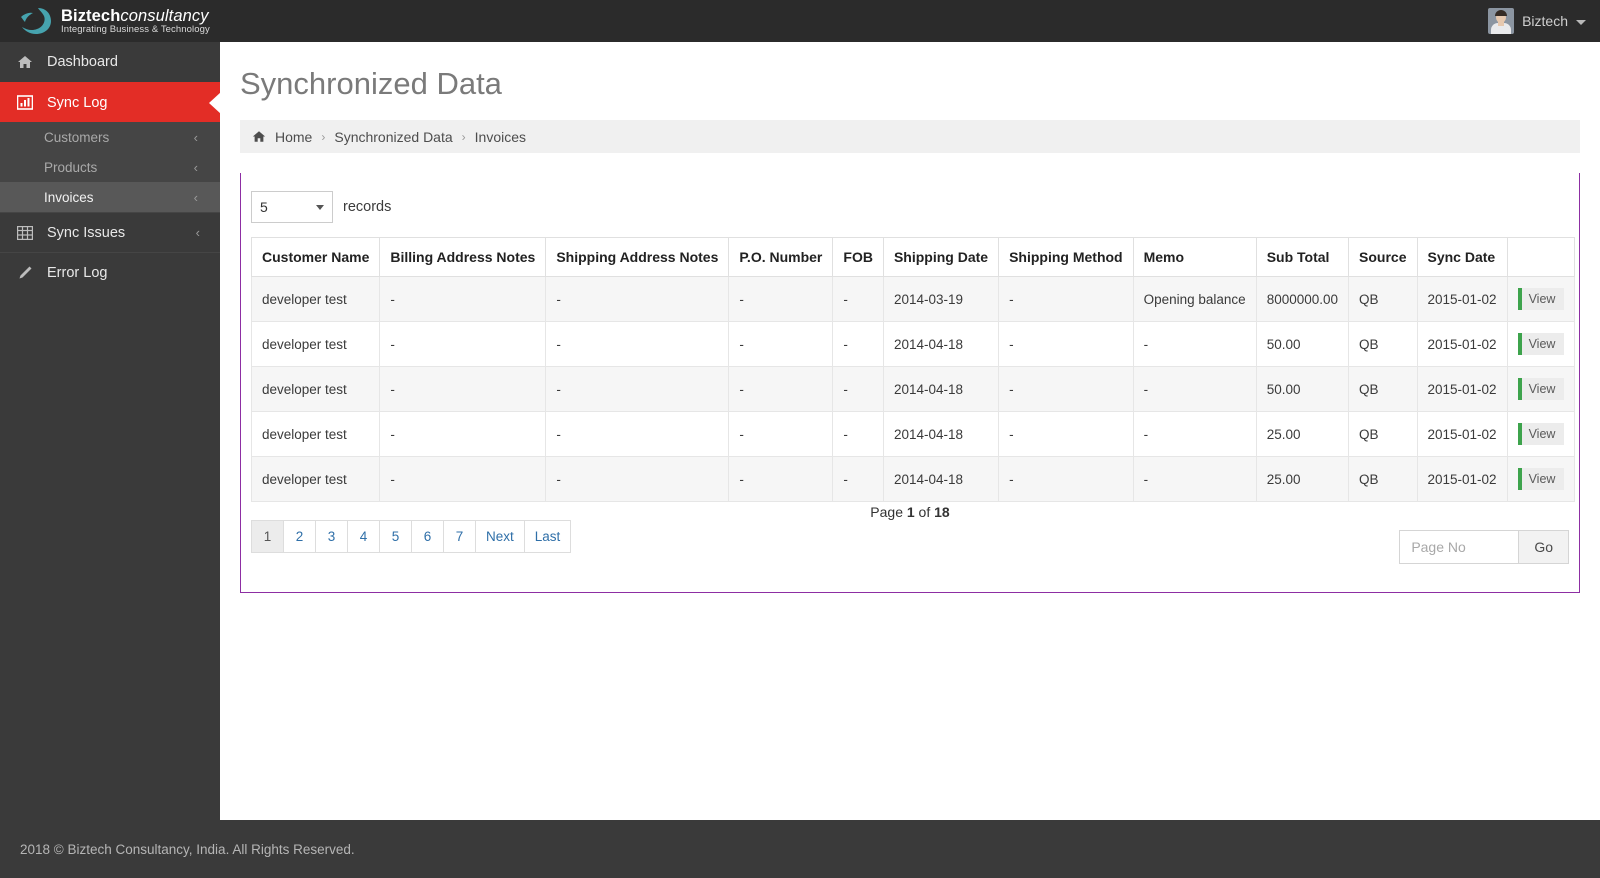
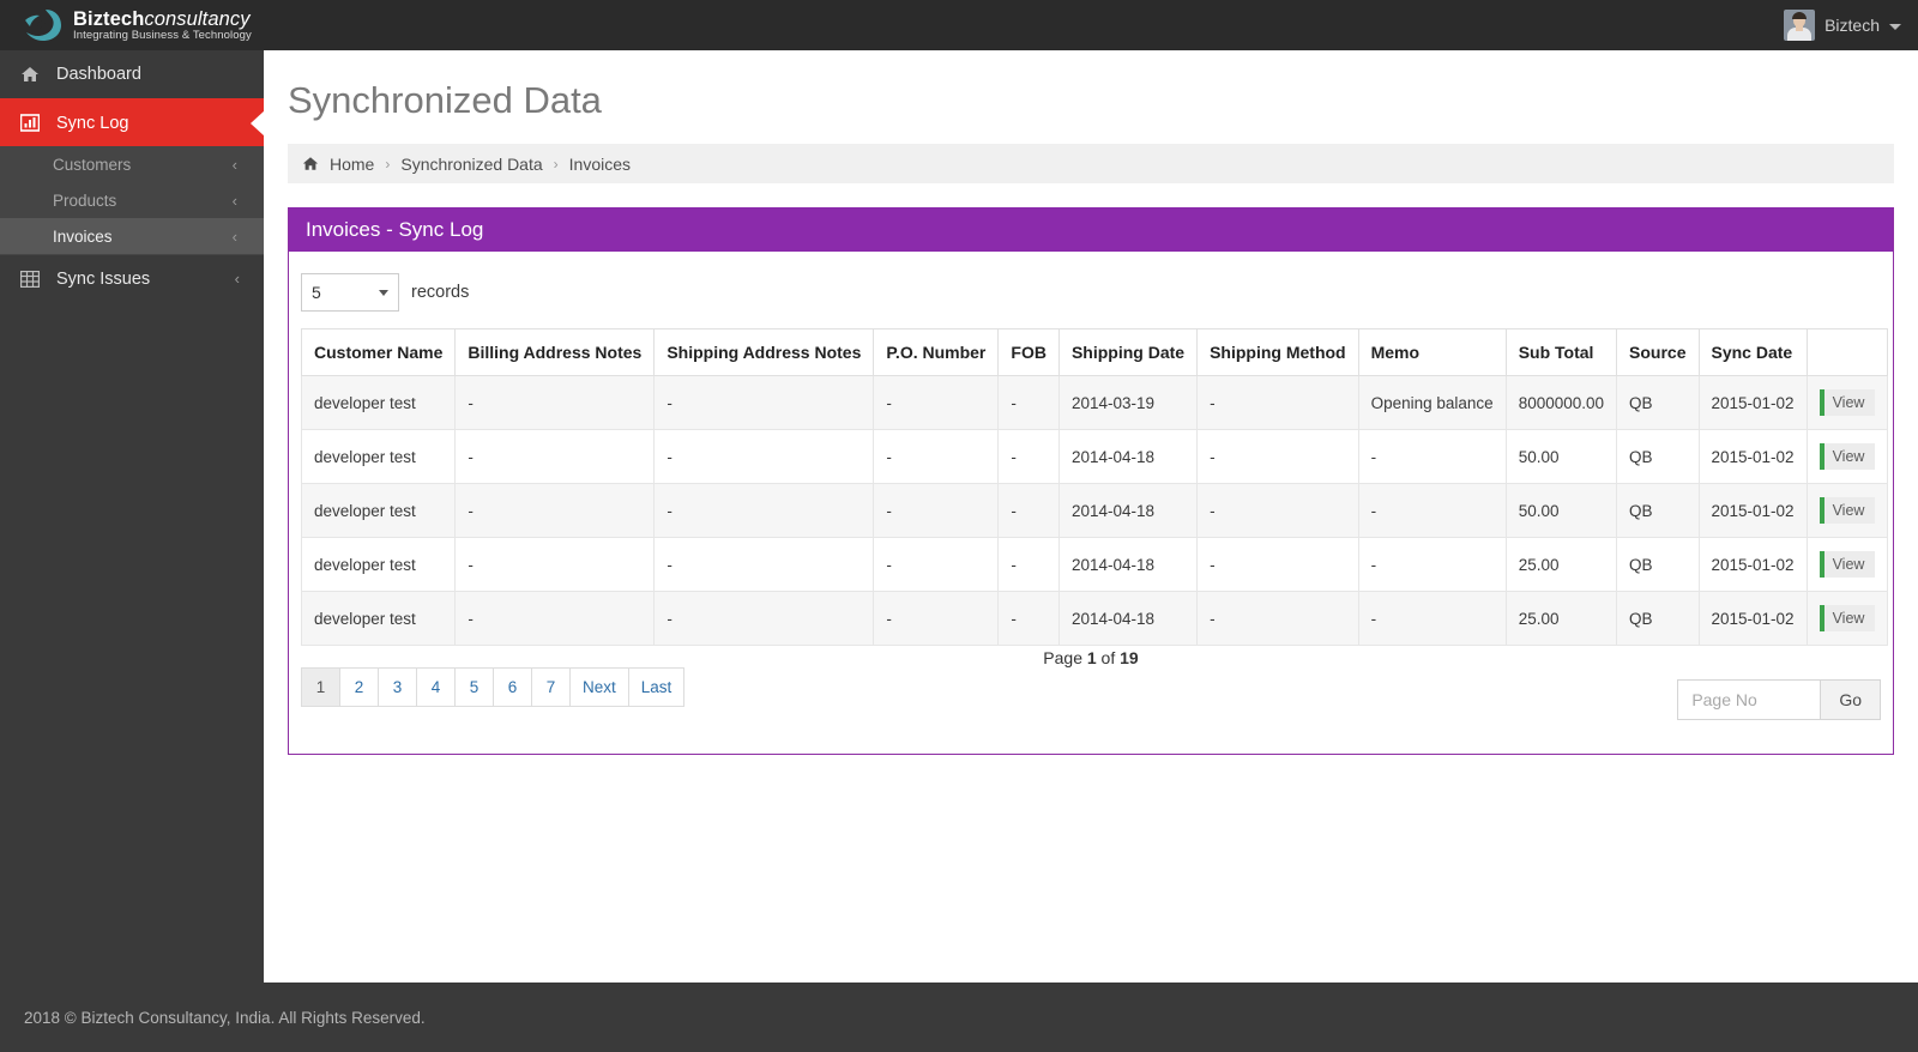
  Biztechconsultancy
  Integrating Business & Technology
  Biztech
  Dashboard
  Sync Log
  Customers
  ‹
  Products
  ‹
  Invoices
  ‹
  Sync Issues
  ‹
- Error Log
  Synchronized Data
  Home
  ›
  Synchronized Data
  ›
  Invoices
+ Invoices - Sync Log
  5
  records
  Customer Name	Billing Address Notes	Shipping Address Notes	P.O. Number	FOB	Shipping Date	Shipping Method	Memo	Sub Total	Source	Sync Date
  developer test	-	-	-	-	2014-03-19	-	Opening balance	8000000.00	QB	2015-01-02	View
  developer test	-	-	-	-	2014-04-18	-	-	50.00	QB	2015-01-02	View
  developer test	-	-	-	-	2014-04-18	-	-	50.00	QB	2015-01-02	View
  developer test	-	-	-	-	2014-04-18	-	-	25.00	QB	2015-01-02	View
  developer test	-	-	-	-	2014-04-18	-	-	25.00	QB	2015-01-02	View
  1
  2
  3
  4
  5
  6
  7
  Next
  Last
- Page 1 of 18
+ Page 1 of 19
  Page No
  Go
  2018 © Biztech Consultancy, India. All Rights Reserved.
